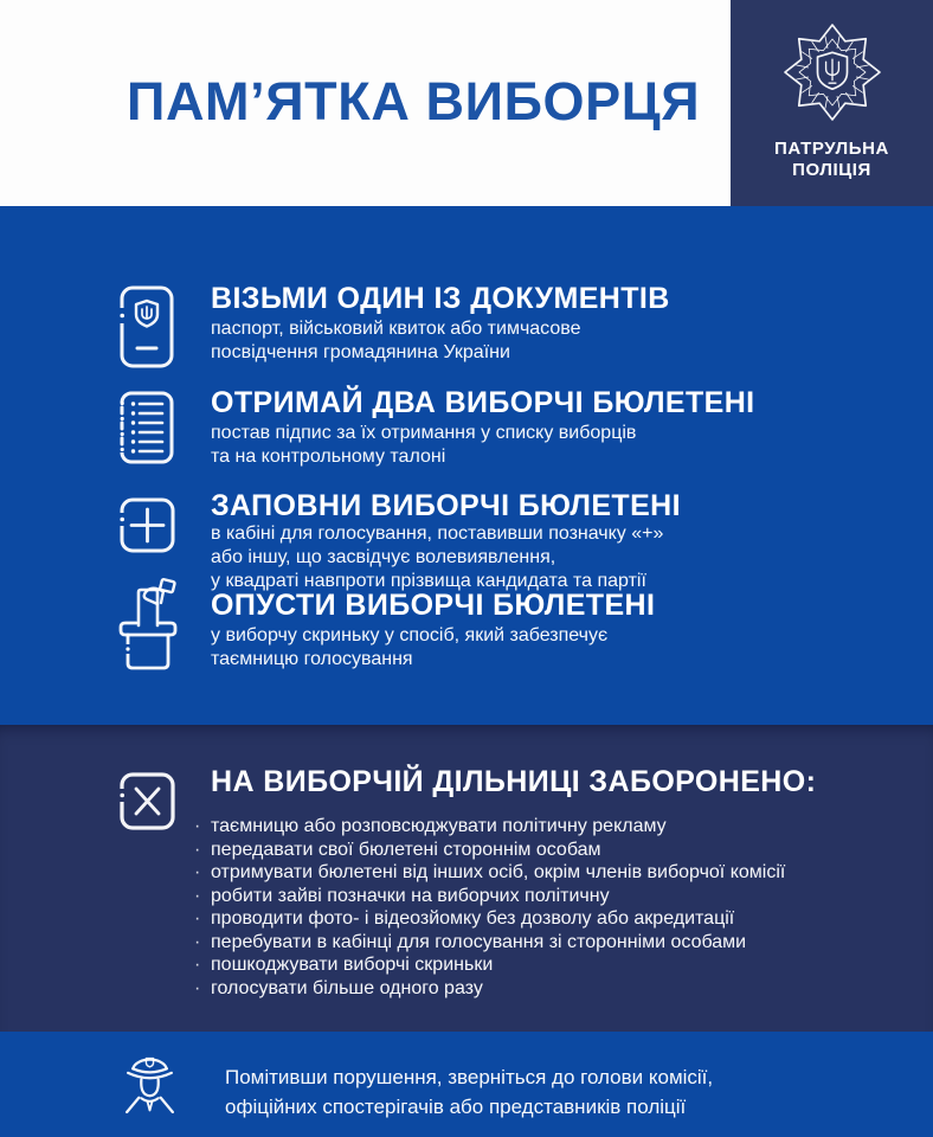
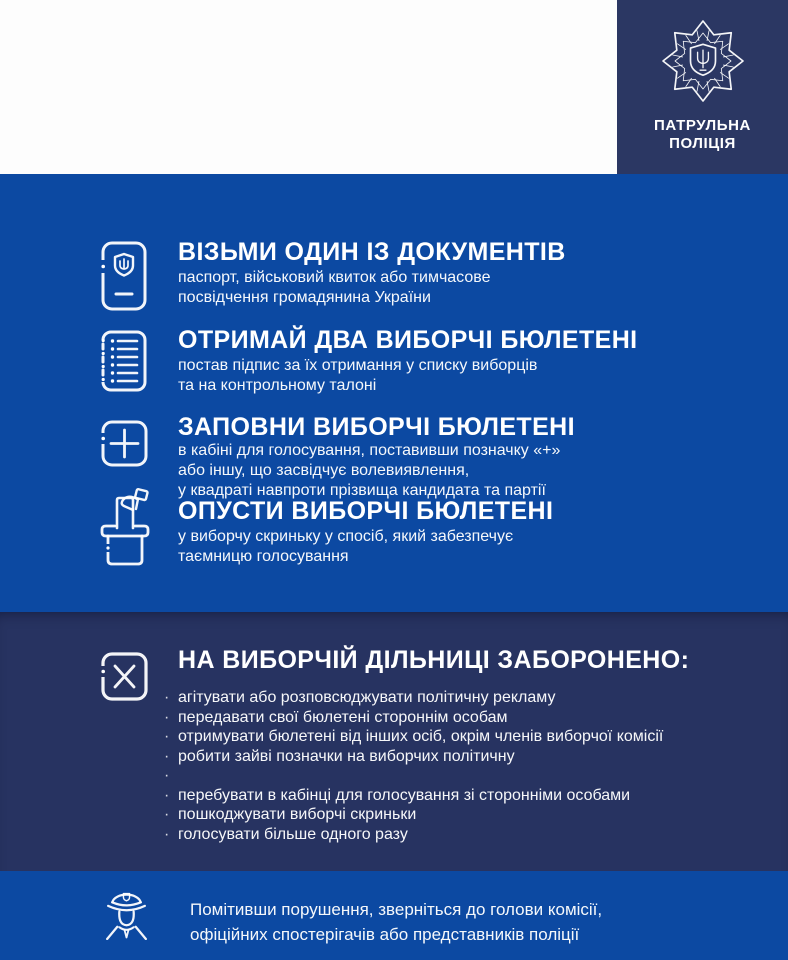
- ПАМ’ЯТКА ВИБОРЦЯ
  ПАТРУЛЬНА
  ПОЛІЦІЯ
  ВІЗЬМИ ОДИН ІЗ ДОКУМЕНТІВ
  паспорт, військовий квиток або тимчасове
  посвідчення громадянина України
  ОТРИМАЙ ДВА ВИБОРЧІ БЮЛЕТЕНІ
  постав підпис за їх отримання у списку виборців
  та на контрольному талоні
  ЗАПОВНИ ВИБОРЧІ БЮЛЕТЕНІ
  в кабіні для голосування, поставивши позначку «+»
  або іншу, що засвідчує волевиявлення,
  у квадраті навпроти прізвища кандидата та партії
  ОПУСТИ ВИБОРЧІ БЮЛЕТЕНІ
  у виборчу скриньку у спосіб, який забезпечує
  таємницю голосування
  НА ВИБОРЧІЙ ДІЛЬНИЦІ ЗАБОРОНЕНО:
  ·
- таємницю або розповсюджувати політичну рекламу
+ агітувати або розповсюджувати політичну рекламу
  ·
  передавати свої бюлетені стороннім особам
  ·
  отримувати бюлетені від інших осіб, окрім членів виборчої комісії
  ·
  робити зайві позначки на виборчих політичну
  ·
- проводити фото- і відеозйомку без дозволу або акредитації
  ·
  перебувати в кабінці для голосування зі сторонніми особами
  ·
  пошкоджувати виборчі скриньки
  ·
  голосувати більше одного разу
  Помітивши порушення, зверніться до голови комісії,
  офіційних спостерігачів або представників поліції
